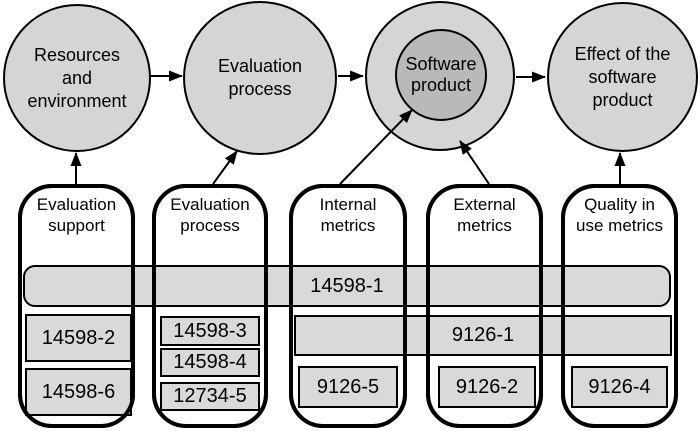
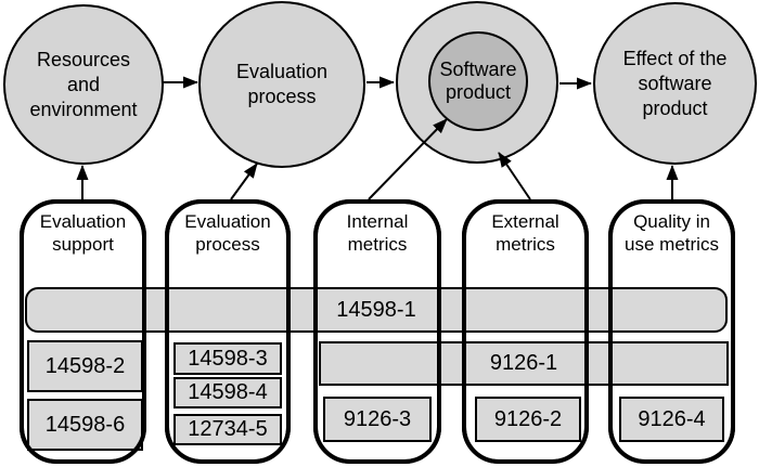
  Resources
  and
  environment
  Evaluation
  process
  Software
  product
  Effect of the
  software
  product
  Evaluation
  support
  Evaluation
  process
  Internal
  metrics
  External
  metrics
  Quality in
  use metrics
  14598-1
  9126-1
  14598-2
  14598-6
  14598-3
  14598-4
  12734-5
- 9126-5
+ 9126-3
  9126-2
  9126-4
